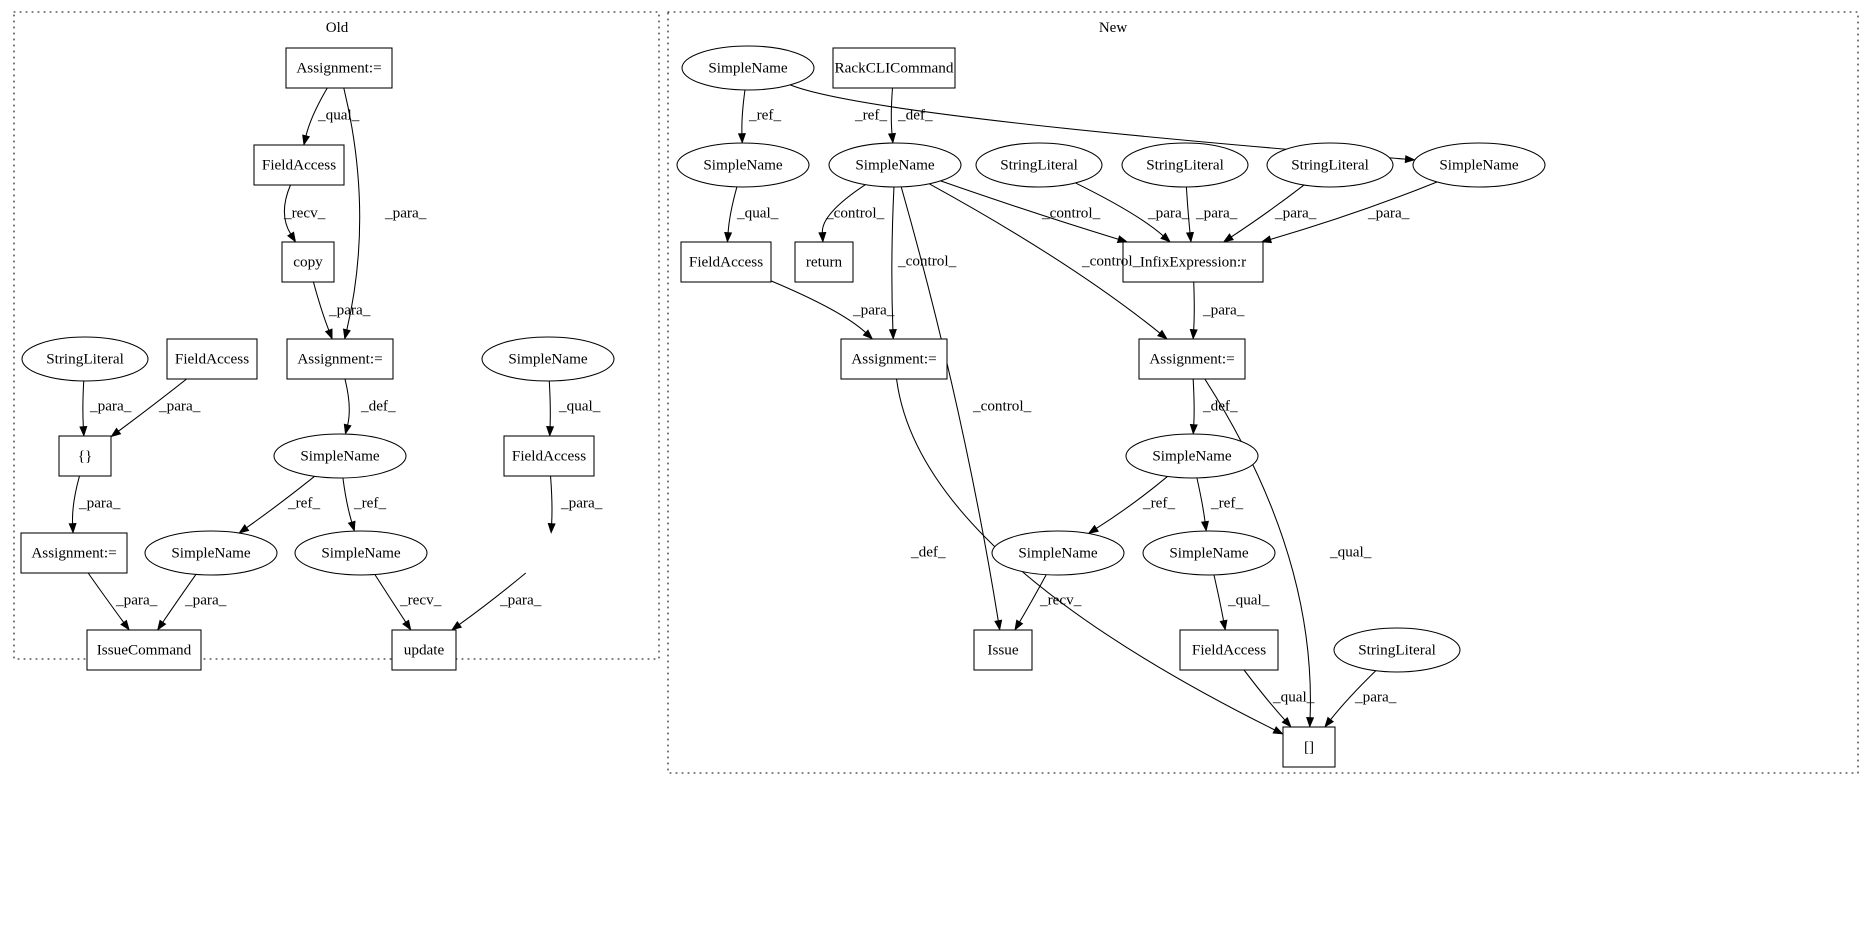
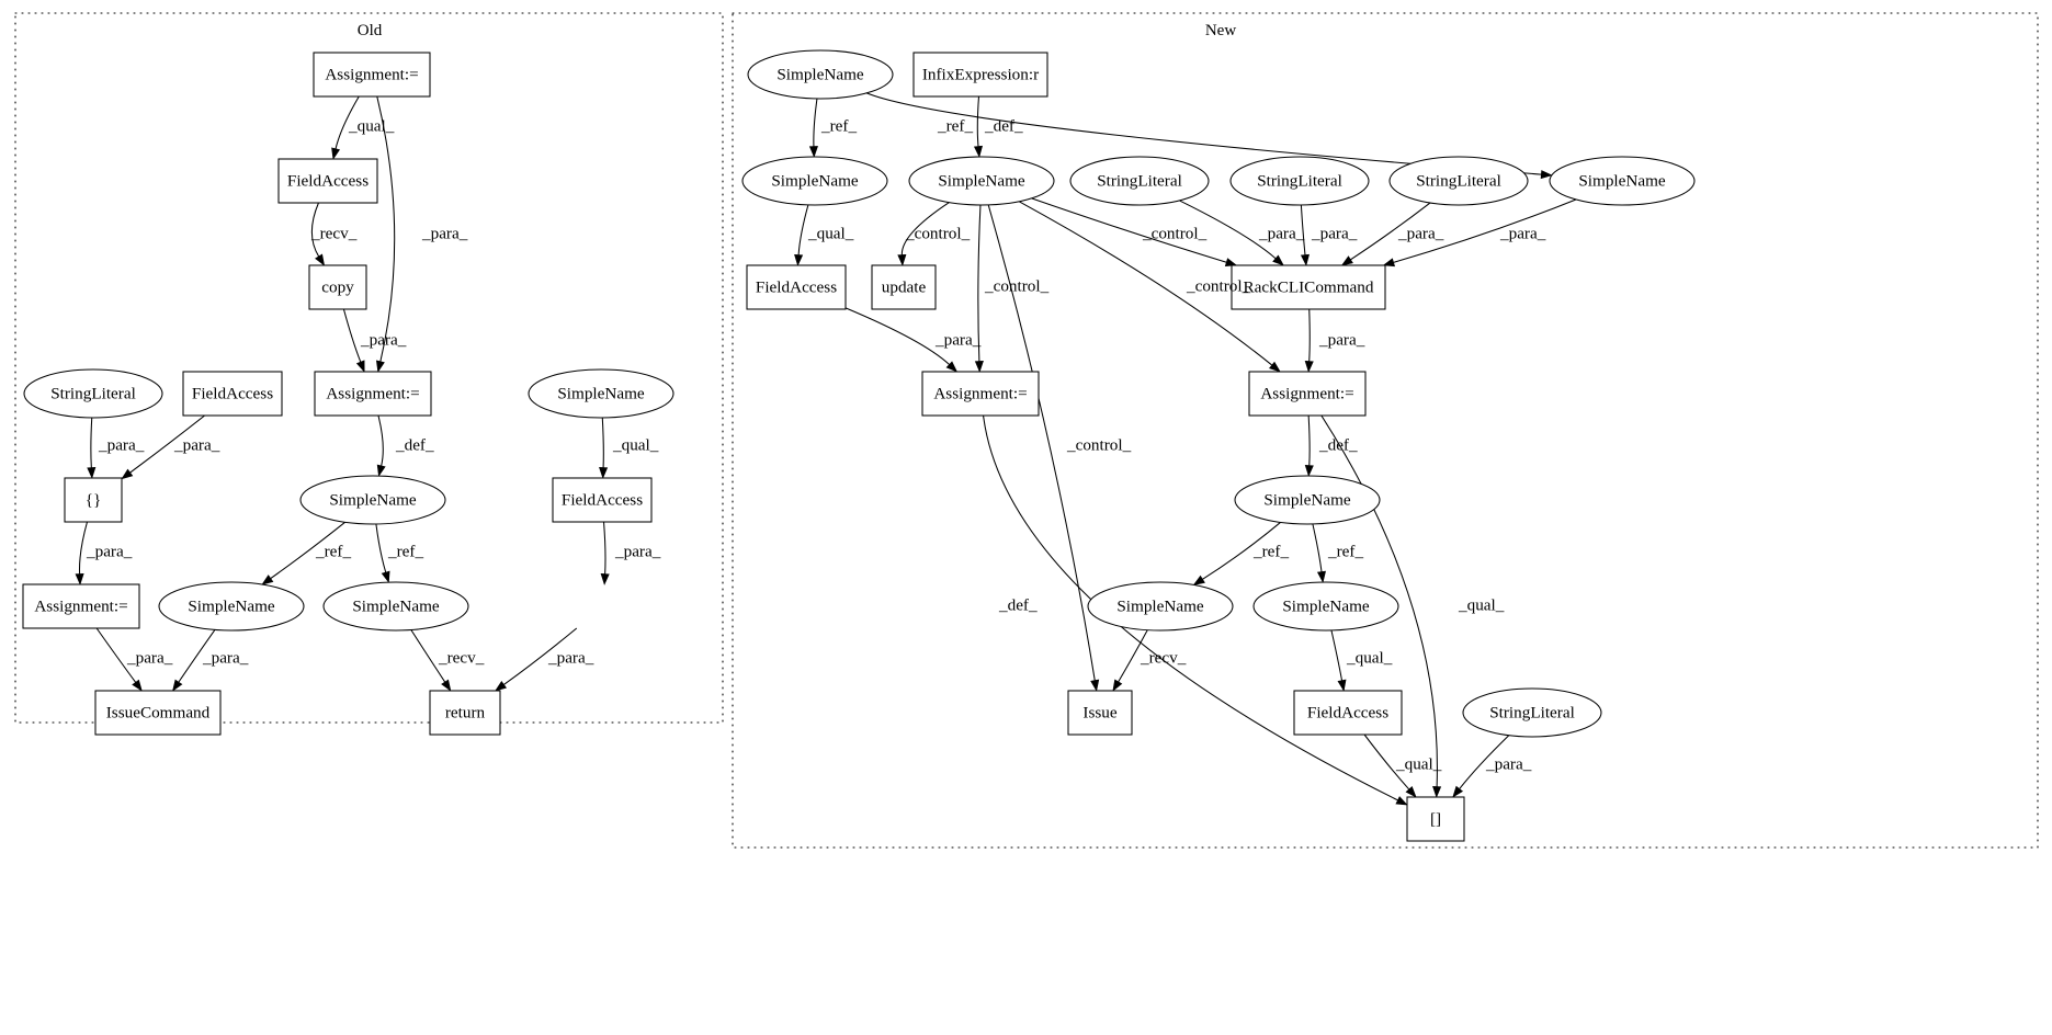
  Old
  New
  Assignment:=
  FieldAccess
  copy
  StringLiteral
  FieldAccess
  Assignment:=
  SimpleName
  {}
  SimpleName
  FieldAccess
  Assignment:=
  SimpleName
  SimpleName
  IssueCommand
- update
+ return
  SimpleName
- RackCLICommand
+ InfixExpression:r
  SimpleName
  SimpleName
  StringLiteral
  StringLiteral
  StringLiteral
  SimpleName
  FieldAccess
- return
+ update
- InfixExpression:r
+ RackCLICommand
  Assignment:=
  Assignment:=
  SimpleName
  SimpleName
  SimpleName
  Issue
  FieldAccess
  StringLiteral
  []
  _qual_
  _para_
  _recv_
  _para_
  _para_
  _para_
  _def_
  _qual_
  _para_
  _ref_
  _ref_
  _para_
  _para_
  _para_
  _recv_
  _para_
  _ref_
  _ref_
  _def_
  _qual_
  _control_
  _control_
  _control_
  _control_
  _control_
  _para_
  _para_
  _para_
  _para_
  _para_
  _para_
  _def_
  _def_
  _qual_
  _ref_
  _ref_
  _recv_
  _qual_
  _qual_
  _para_
